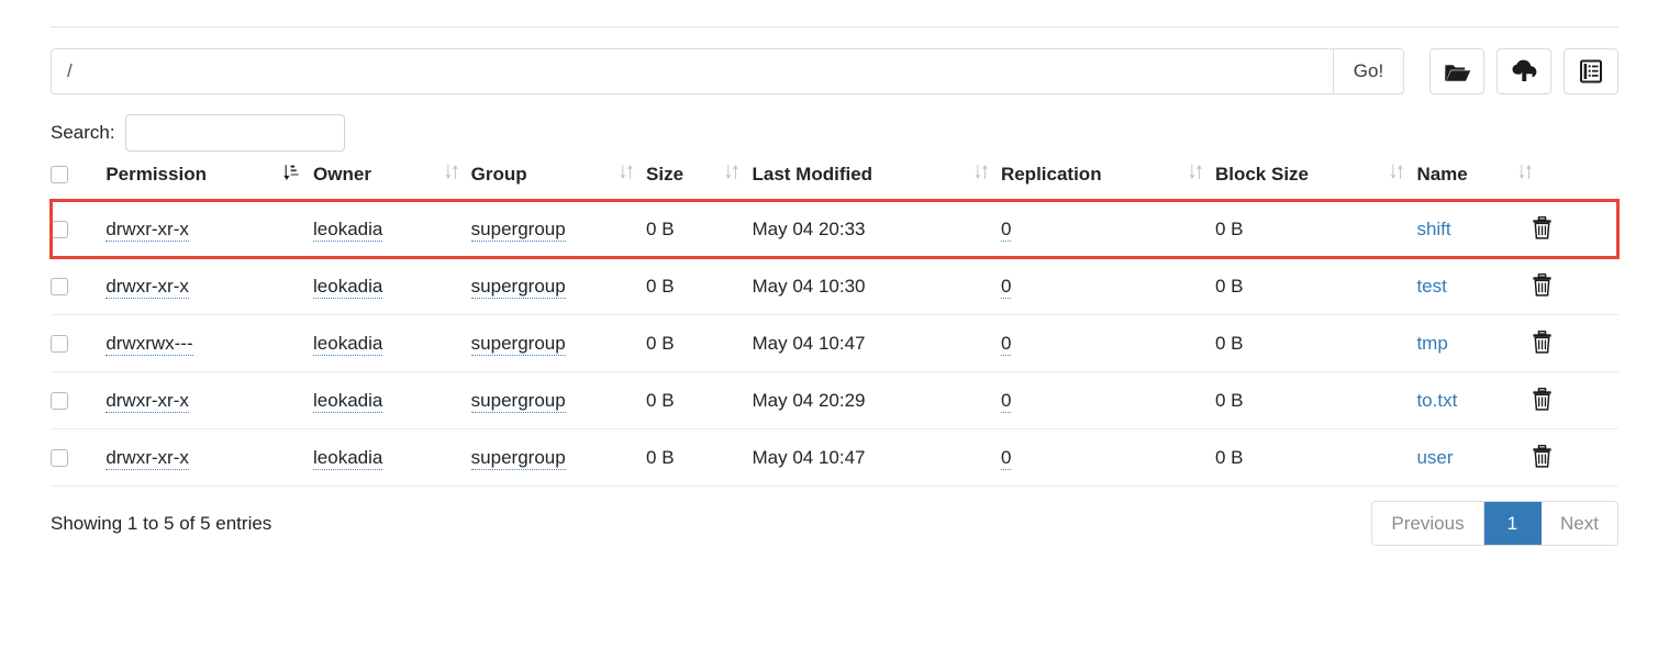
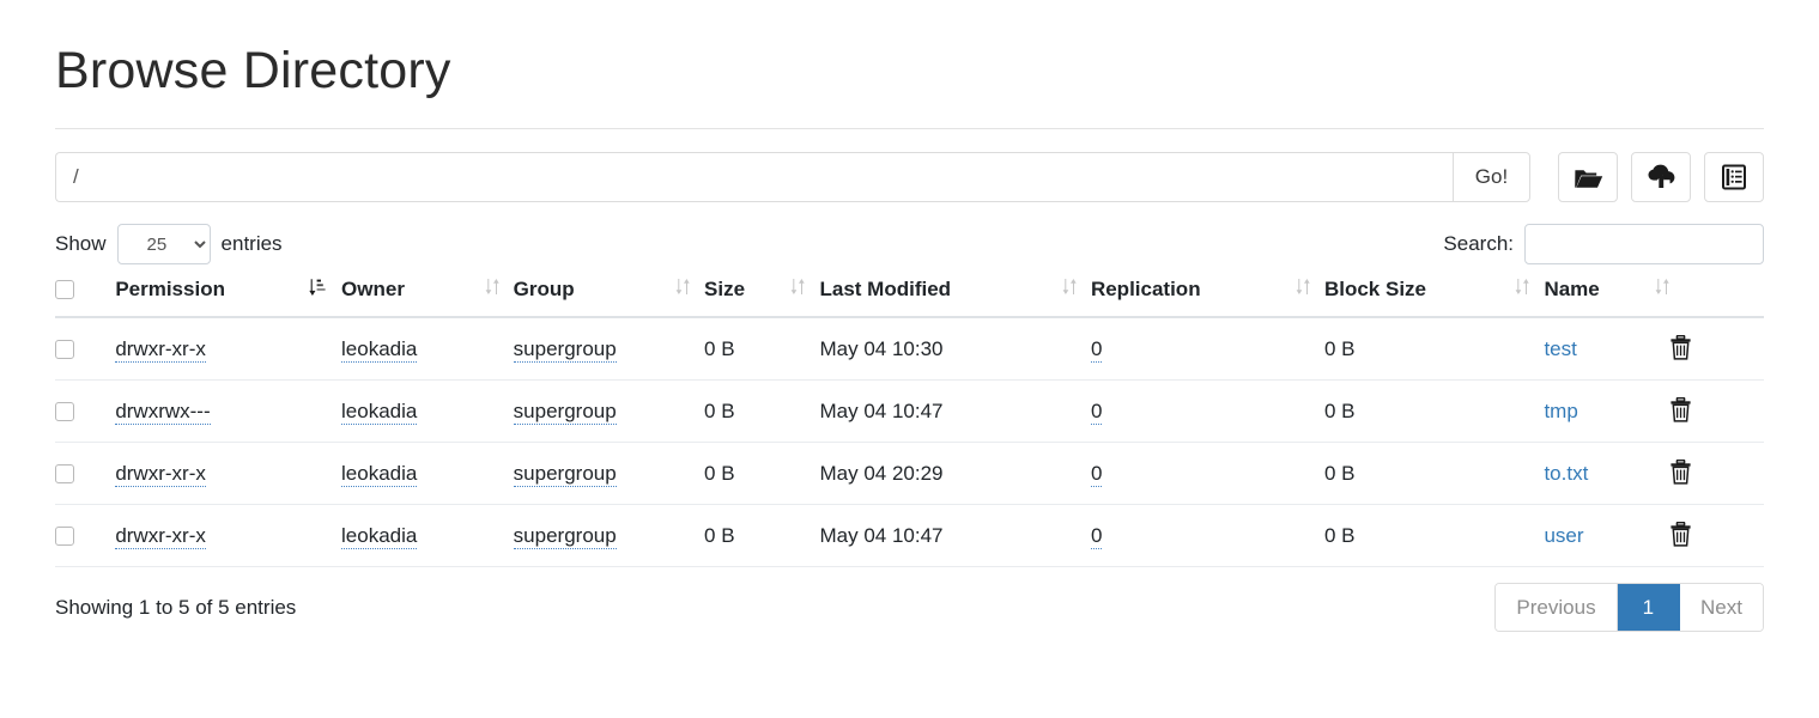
+ Browse Directory
  /
  Go!
+ Show
+ 25
+ entries
  Search:
  	Permission	Owner	Group	Size	Last Modified	Replication	Block Size	Name
- 	drwxr-xr-x	leokadia	supergroup	0 B	May 04 20:33	0	0 B	shift
  	drwxr-xr-x	leokadia	supergroup	0 B	May 04 10:30	0	0 B	test
  	drwxrwx---	leokadia	supergroup	0 B	May 04 10:47	0	0 B	tmp
  	drwxr-xr-x	leokadia	supergroup	0 B	May 04 20:29	0	0 B	to.txt
  	drwxr-xr-x	leokadia	supergroup	0 B	May 04 10:47	0	0 B	user
  Showing 1 to 5 of 5 entries
  Previous
  1
  Next
